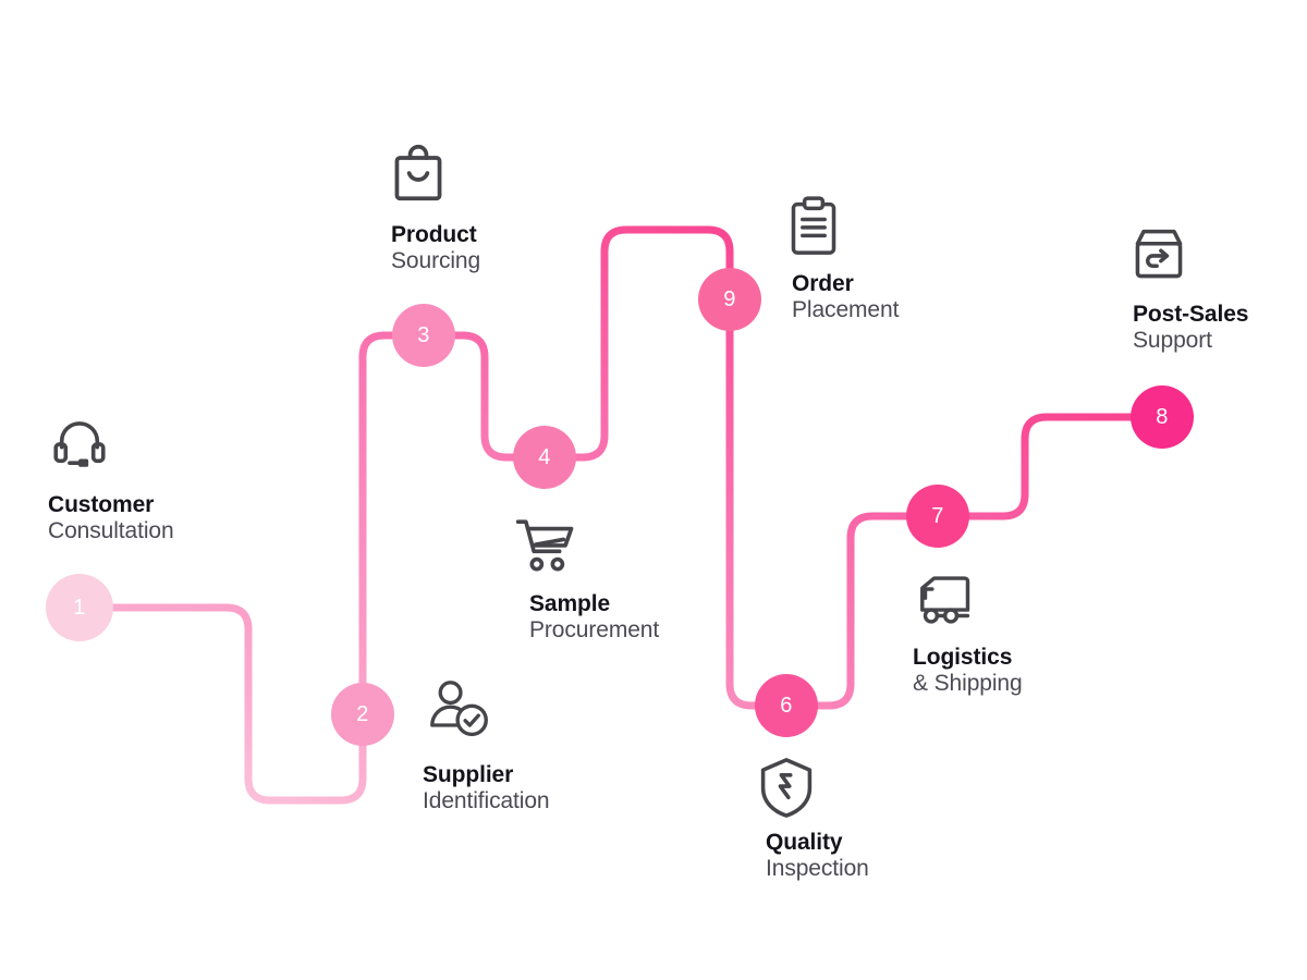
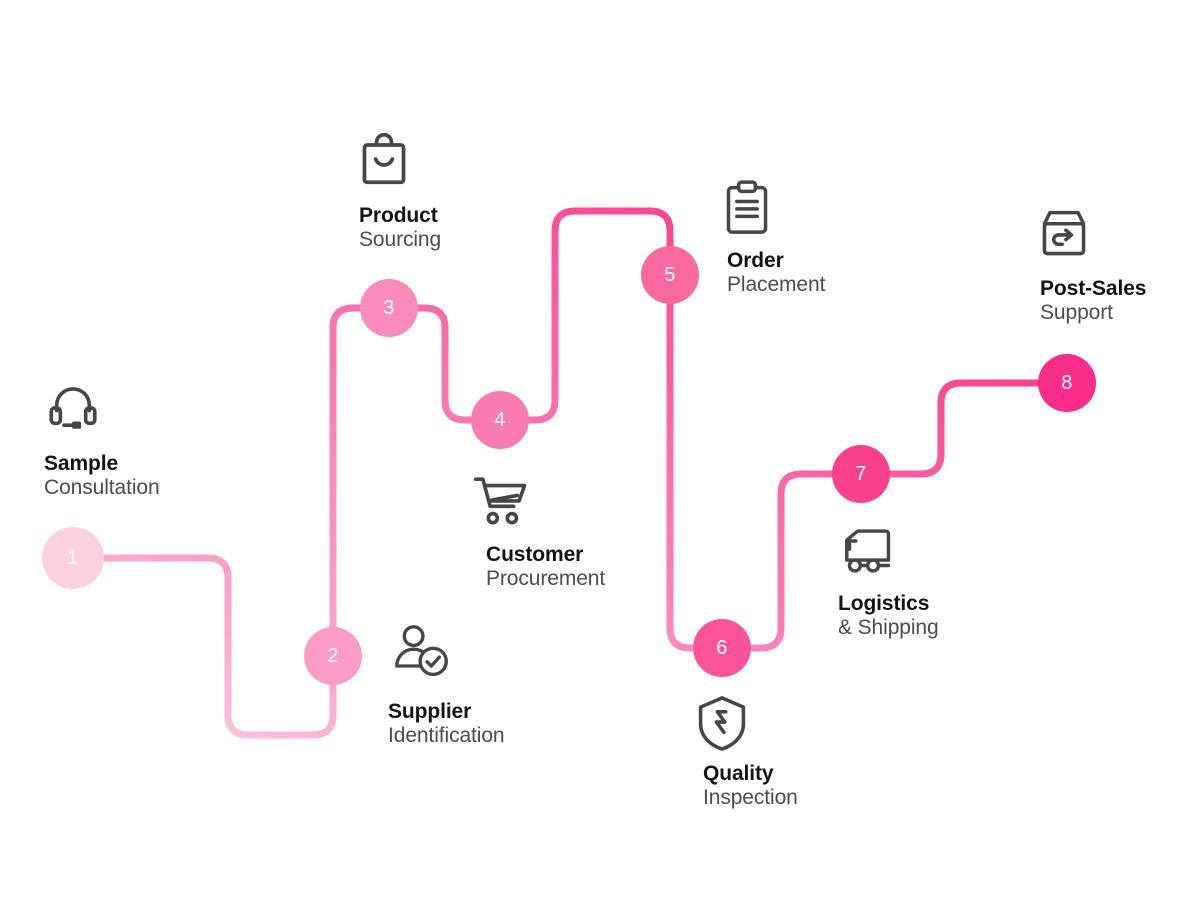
  1
  2
  3
  4
- 9
+ 5
  6
  7
  8
- Customer
+ Sample
  Consultation
  Supplier
  Identification
  Product
  Sourcing
- Sample
+ Customer
  Procurement
  Order
  Placement
  Quality
  Inspection
  Logistics
  & Shipping
  Post-Sales
  Support
